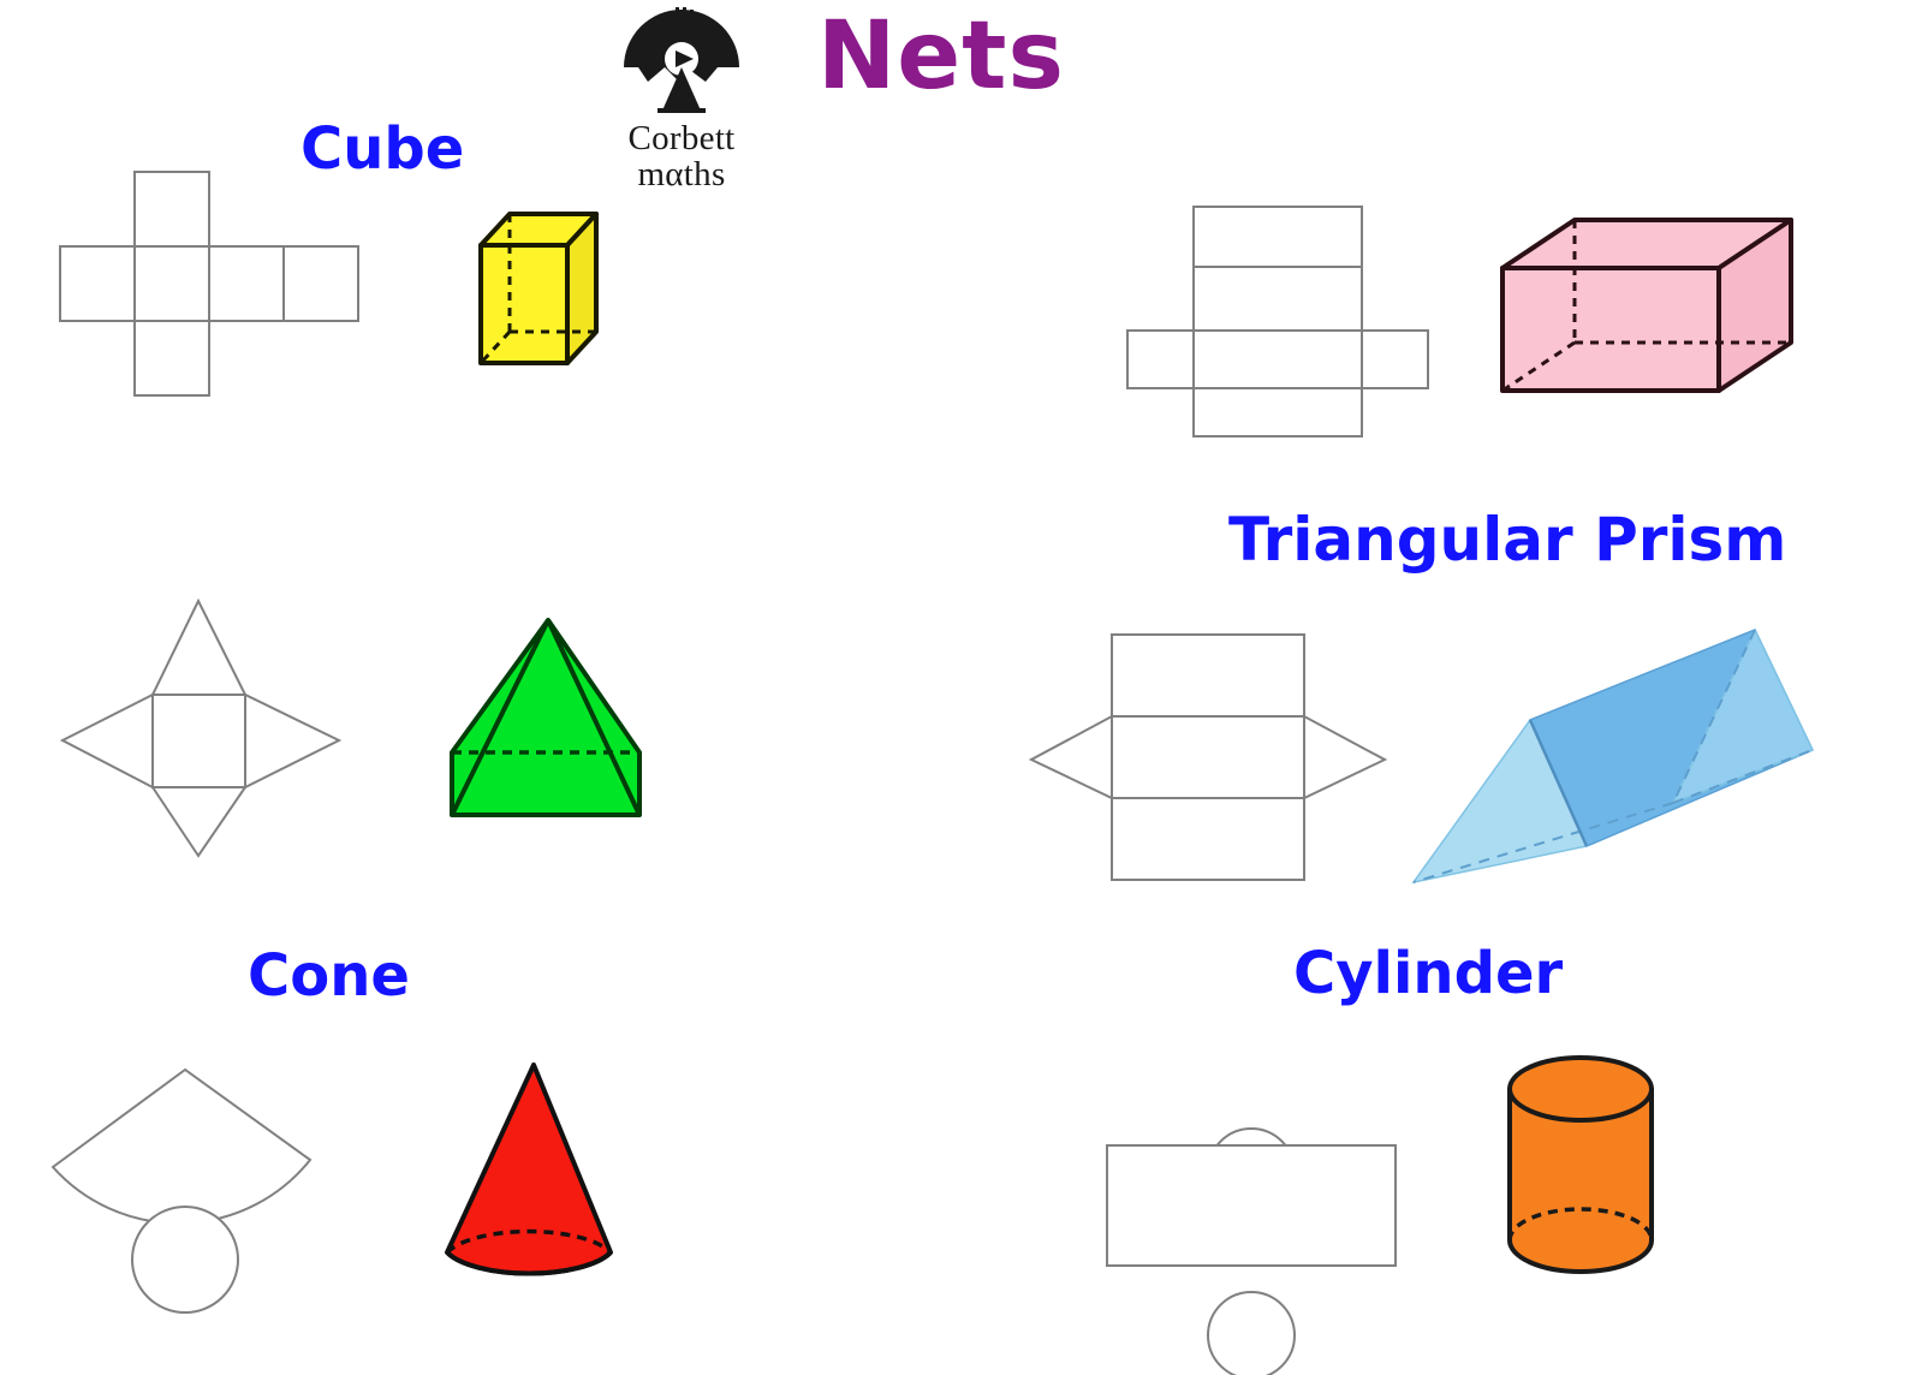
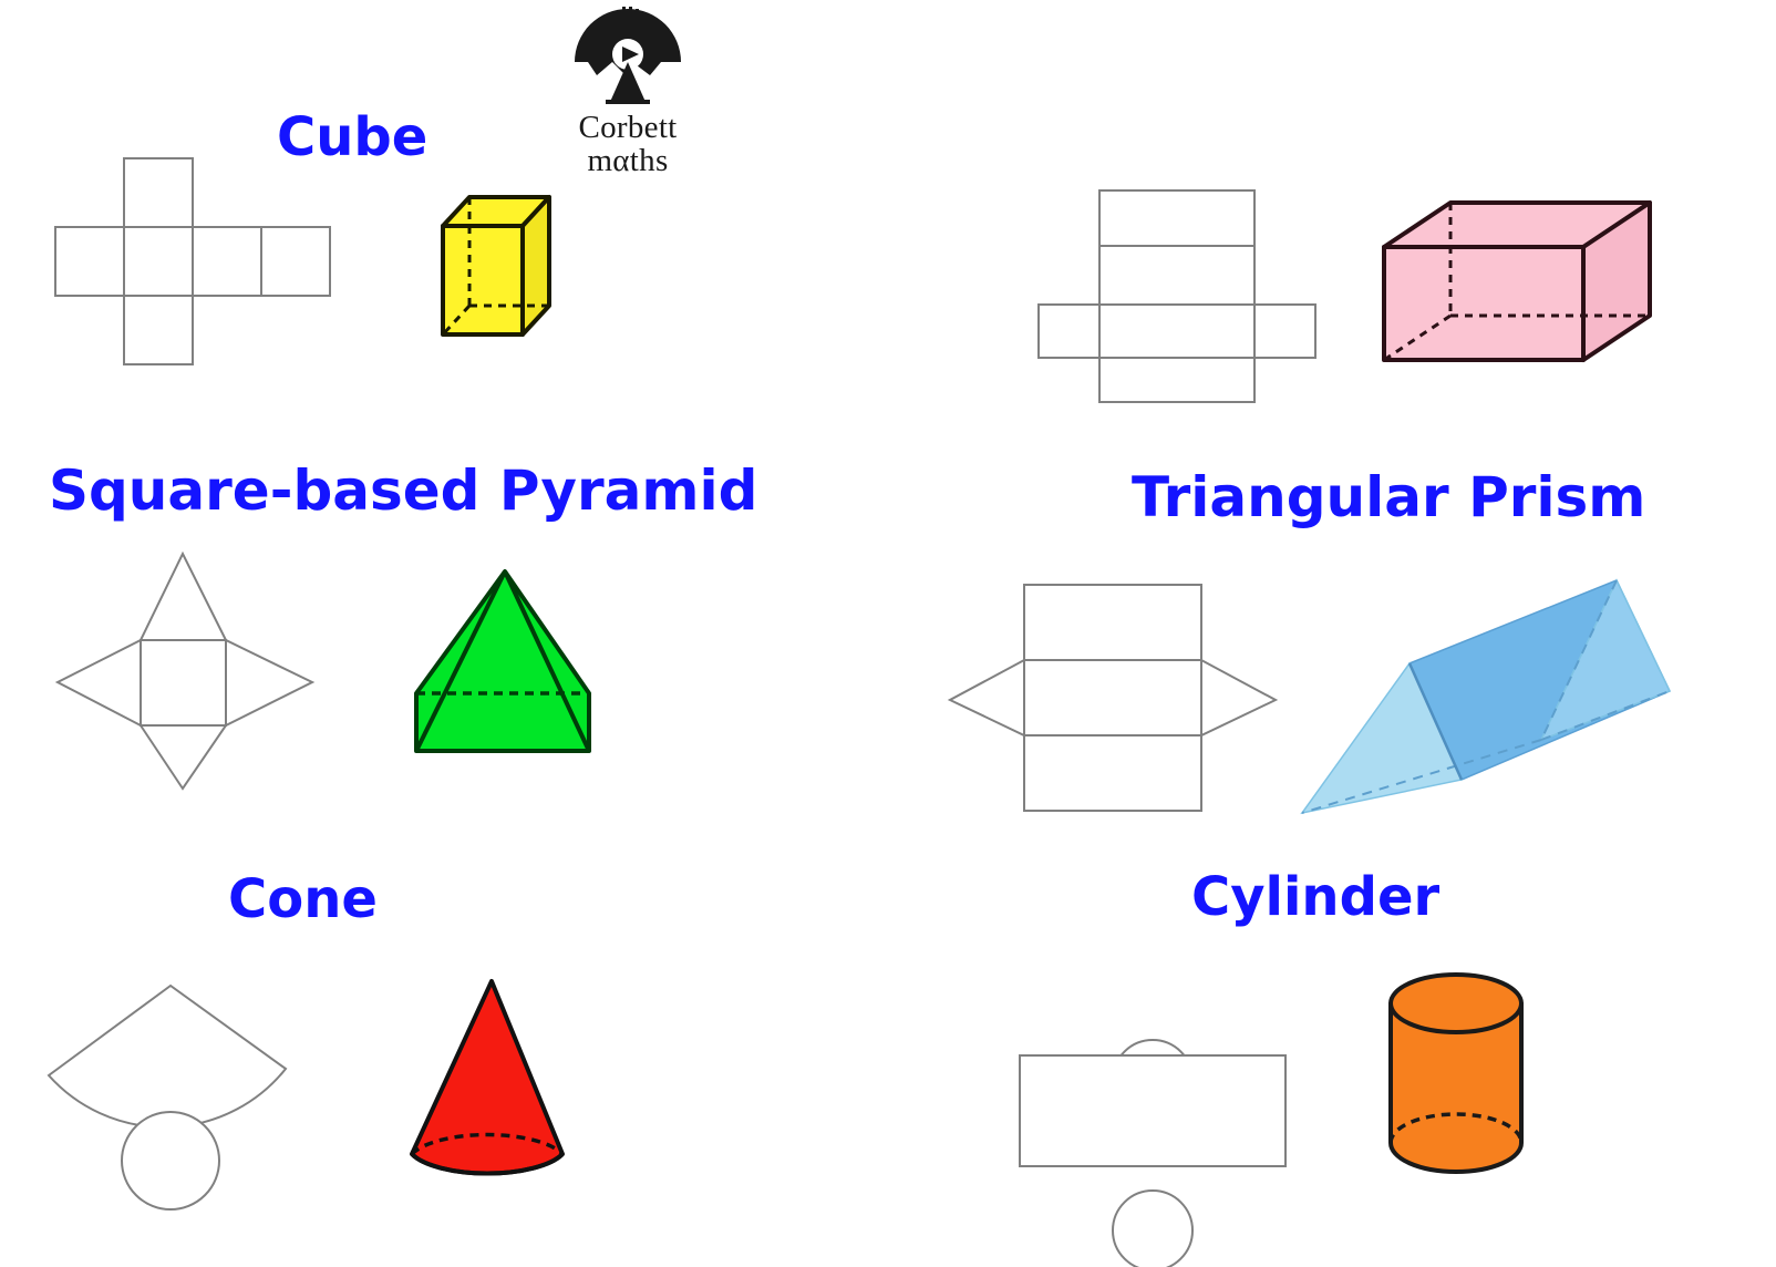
  Corbett
  mαths
- Nets
  Cube
+ Square-based Pyramid
  Triangular Prism
  Cone
  Cylinder
